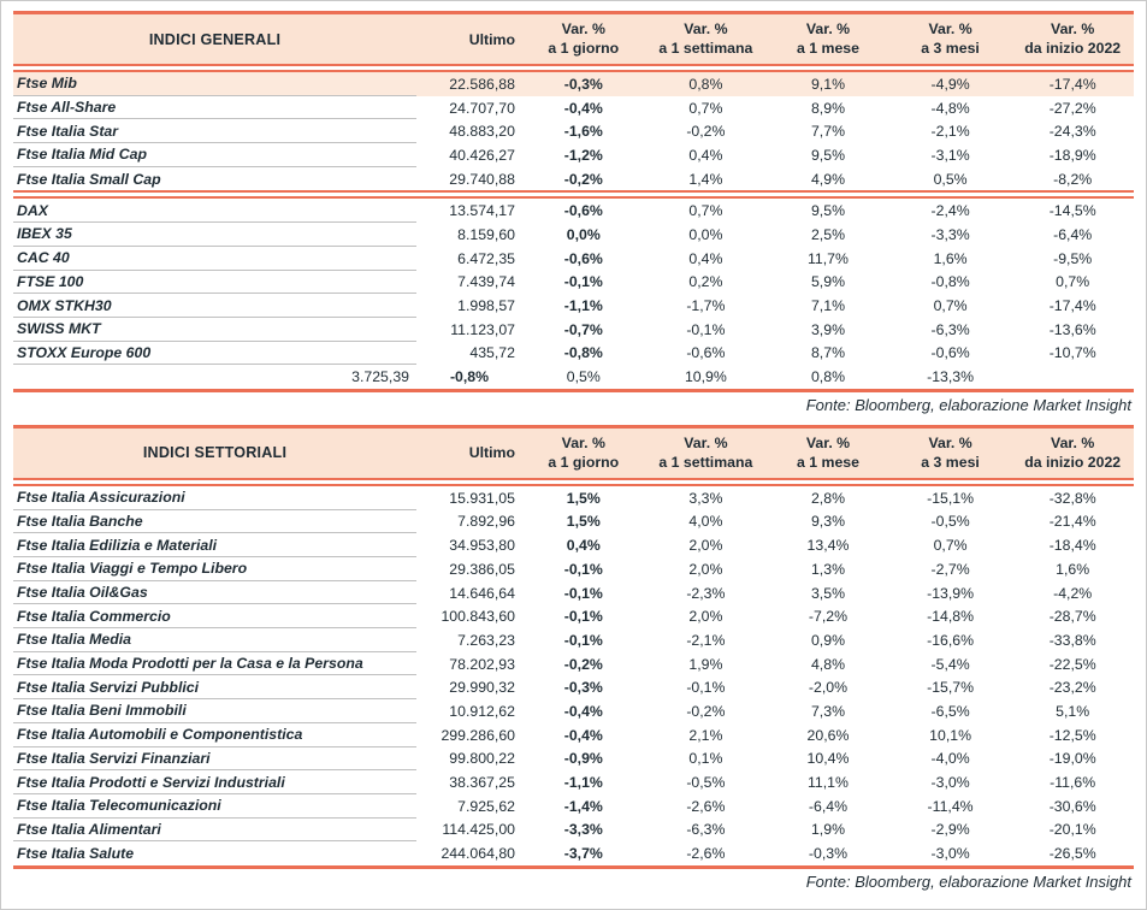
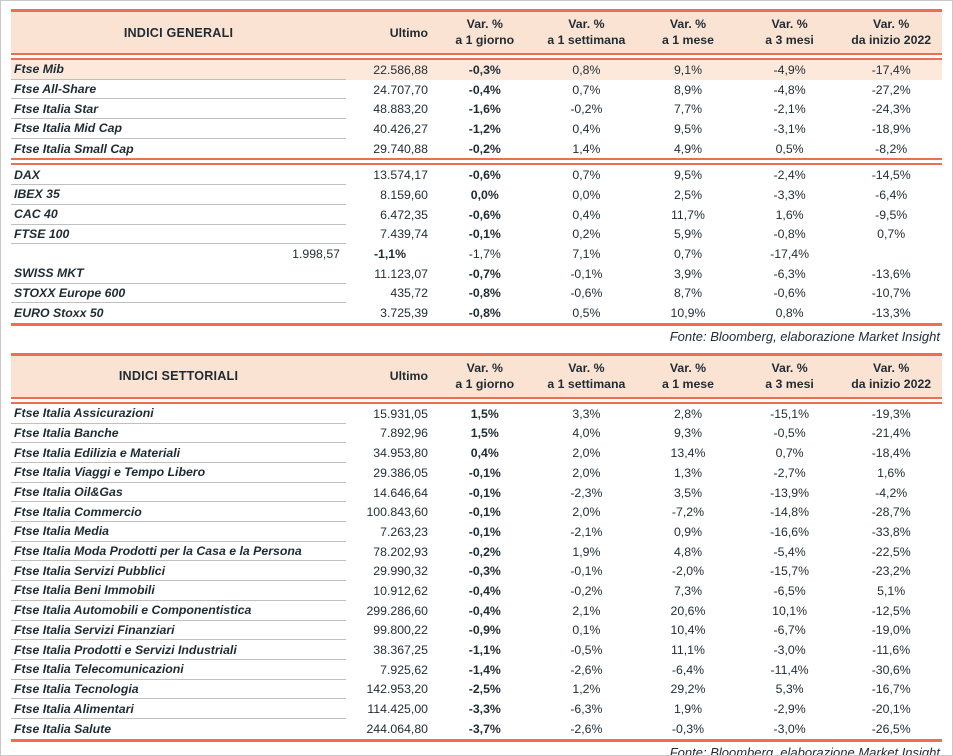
  INDICI GENERALI
  Ultimo
  Var. %
  a 1 giorno
  Var. %
  a 1 settimana
  Var. %
  a 1 mese
  Var. %
  a 3 mesi
  Var. %
  da inizio 2022
  Ftse Mib
  22.586,88
  -0,3%
  0,8%
  9,1%
  -4,9%
  -17,4%
  Ftse All-Share
  24.707,70
  -0,4%
  0,7%
  8,9%
  -4,8%
  -27,2%
  Ftse Italia Star
  48.883,20
  -1,6%
  -0,2%
  7,7%
  -2,1%
  -24,3%
  Ftse Italia Mid Cap
  40.426,27
  -1,2%
  0,4%
  9,5%
  -3,1%
  -18,9%
  Ftse Italia Small Cap
  29.740,88
  -0,2%
  1,4%
  4,9%
  0,5%
  -8,2%
  DAX
  13.574,17
  -0,6%
  0,7%
  9,5%
  -2,4%
  -14,5%
  IBEX 35
  8.159,60
  0,0%
  0,0%
  2,5%
  -3,3%
  -6,4%
  CAC 40
  6.472,35
  -0,6%
  0,4%
  11,7%
  1,6%
  -9,5%
  FTSE 100
  7.439,74
  -0,1%
  0,2%
  5,9%
  -0,8%
  0,7%
- OMX STKH30
  1.998,57
  -1,1%
  -1,7%
  7,1%
  0,7%
  -17,4%
  SWISS MKT
  11.123,07
  -0,7%
  -0,1%
  3,9%
  -6,3%
  -13,6%
  STOXX Europe 600
  435,72
  -0,8%
  -0,6%
  8,7%
  -0,6%
  -10,7%
+ EURO Stoxx 50
  3.725,39
  -0,8%
  0,5%
  10,9%
  0,8%
  -13,3%
  Fonte: Bloomberg, elaborazione Market Insight
  INDICI SETTORIALI
  Ultimo
  Var. %
  a 1 giorno
  Var. %
  a 1 settimana
  Var. %
  a 1 mese
  Var. %
  a 3 mesi
  Var. %
  da inizio 2022
  Ftse Italia Assicurazioni
  15.931,05
  1,5%
  3,3%
  2,8%
  -15,1%
- -32,8%
+ -19,3%
  Ftse Italia Banche
  7.892,96
  1,5%
  4,0%
  9,3%
  -0,5%
  -21,4%
  Ftse Italia Edilizia e Materiali
  34.953,80
  0,4%
  2,0%
  13,4%
  0,7%
  -18,4%
  Ftse Italia Viaggi e Tempo Libero
  29.386,05
  -0,1%
  2,0%
  1,3%
  -2,7%
  1,6%
  Ftse Italia Oil&Gas
  14.646,64
  -0,1%
  -2,3%
  3,5%
  -13,9%
  -4,2%
  Ftse Italia Commercio
  100.843,60
  -0,1%
  2,0%
  -7,2%
  -14,8%
  -28,7%
  Ftse Italia Media
  7.263,23
  -0,1%
  -2,1%
  0,9%
  -16,6%
  -33,8%
  Ftse Italia Moda Prodotti per la Casa e la Persona
  78.202,93
  -0,2%
  1,9%
  4,8%
  -5,4%
  -22,5%
  Ftse Italia Servizi Pubblici
  29.990,32
  -0,3%
  -0,1%
  -2,0%
  -15,7%
  -23,2%
  Ftse Italia Beni Immobili
  10.912,62
  -0,4%
  -0,2%
  7,3%
  -6,5%
  5,1%
  Ftse Italia Automobili e Componentistica
  299.286,60
  -0,4%
  2,1%
  20,6%
  10,1%
  -12,5%
  Ftse Italia Servizi Finanziari
  99.800,22
  -0,9%
  0,1%
  10,4%
- -4,0%
+ -6,7%
  -19,0%
  Ftse Italia Prodotti e Servizi Industriali
  38.367,25
  -1,1%
  -0,5%
  11,1%
  -3,0%
  -11,6%
  Ftse Italia Telecomunicazioni
  7.925,62
  -1,4%
  -2,6%
  -6,4%
  -11,4%
  -30,6%
+ Ftse Italia Tecnologia
+ 142.953,20
+ -2,5%
+ 1,2%
+ 29,2%
+ 5,3%
+ -16,7%
  Ftse Italia Alimentari
  114.425,00
  -3,3%
  -6,3%
  1,9%
  -2,9%
  -20,1%
  Ftse Italia Salute
  244.064,80
  -3,7%
  -2,6%
  -0,3%
  -3,0%
  -26,5%
  Fonte: Bloomberg, elaborazione Market Insight
